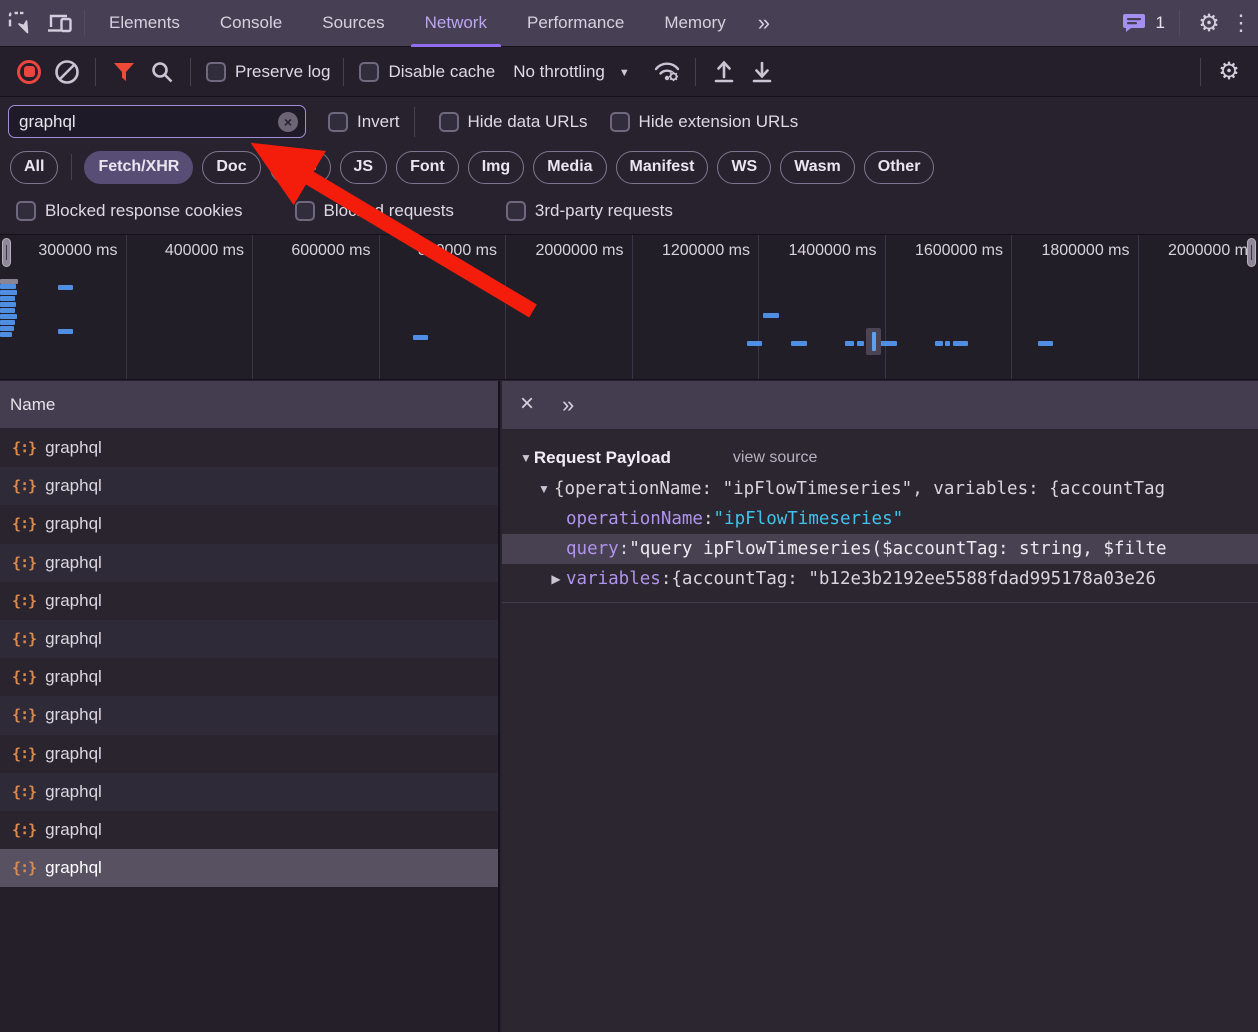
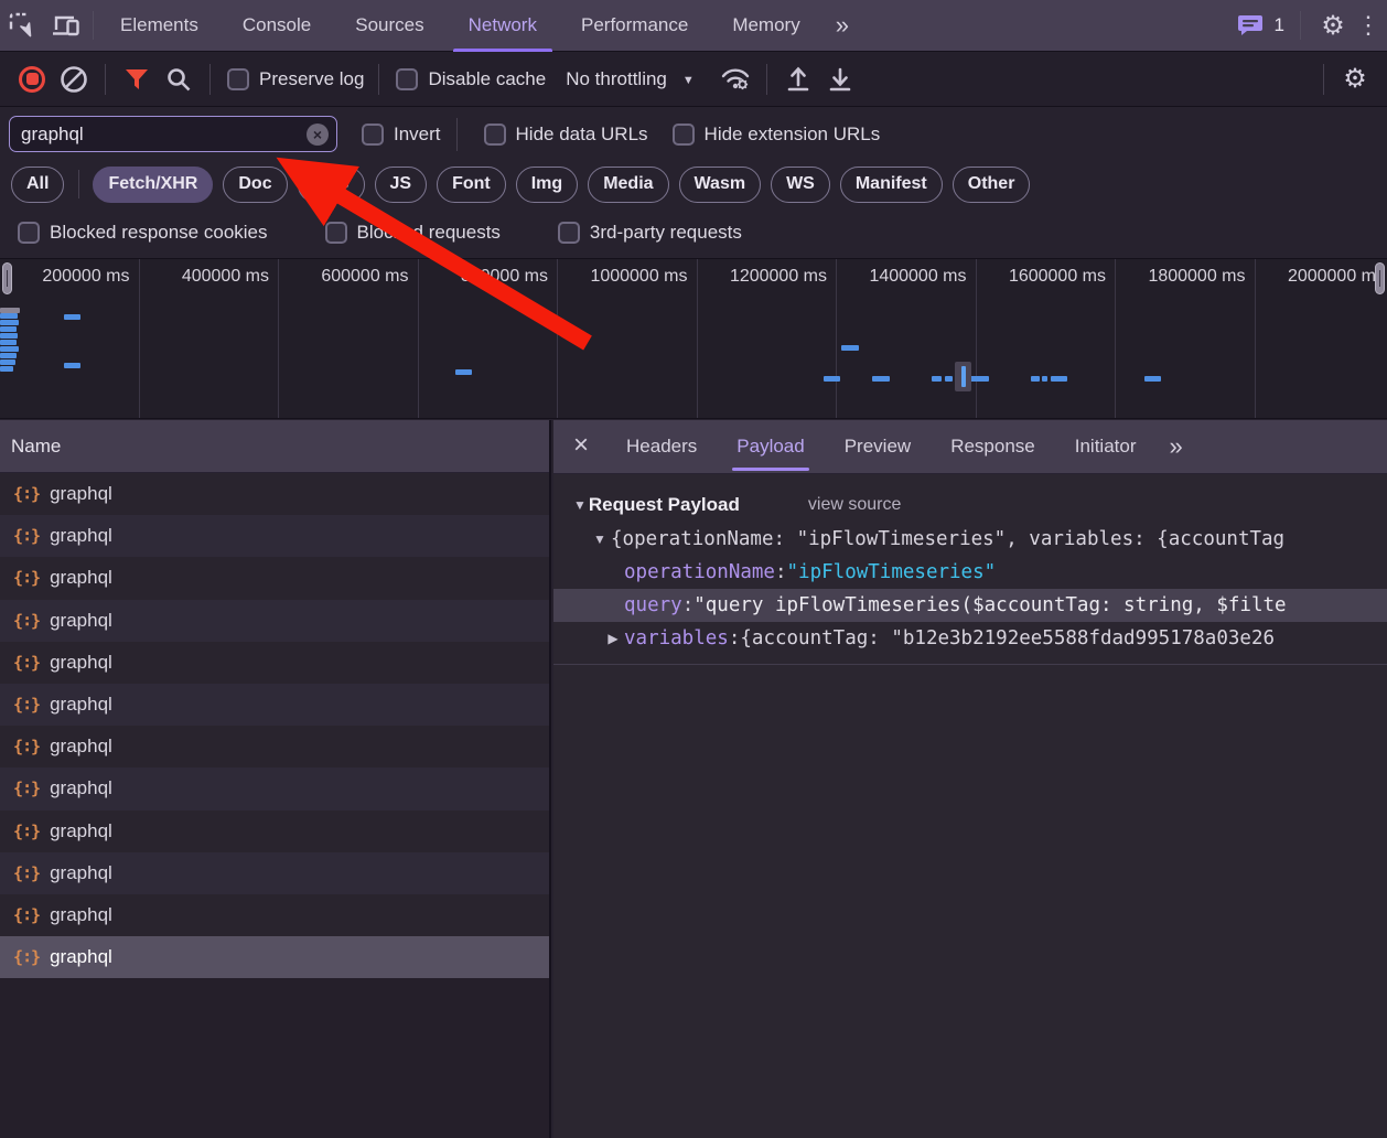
  Elements
  Console
  Sources
  Network
  Performance
  Memory
  »
  1
  ⚙
  ⋮
  Preserve log
  Disable cache
  No throttling
  ▼
  ⚙
  graphql
  ×
  Invert
  Hide data URLs
  Hide extension URLs
  All
  Fetch/XHR
  Doc
  JS
  Font
  Img
  Media
- Manifest
+ Wasm
  WS
- Wasm
+ Manifest
  Other
  Blocked response cookies
  Blod requests
  3rd-party requests
- 300000 ms
+ 200000 ms
  400000 ms
  600000 ms
- 2000000 ms
+ 1000000 ms
  1200000 ms
  1400000 ms
  1600000 ms
  1800000 ms
  2000000 m
  Name
  {∶}
  graphql
  {∶}
  graphql
  {∶}
  graphql
  {∶}
  graphql
  {∶}
  graphql
  {∶}
  graphql
  {∶}
  graphql
  {∶}
  graphql
  {∶}
  graphql
  {∶}
  graphql
  {∶}
  graphql
  {∶}
  graphql
  ×
+ Headers
+ Payload
+ Preview
+ Response
+ Initiator
  »
  ▼
  Request Payload
  view source
  ▼
  {operationName: "ipFlowTimeseries", variables: {accountTag
  operationName
  :
  "ipFlowTimeseries"
  query
  :
  "query ipFlowTimeseries($accountTag: string, $filte
  ▶
  variables
  :
  {accountTag: "b12e3b2192ee5588fdad995178a03e26
